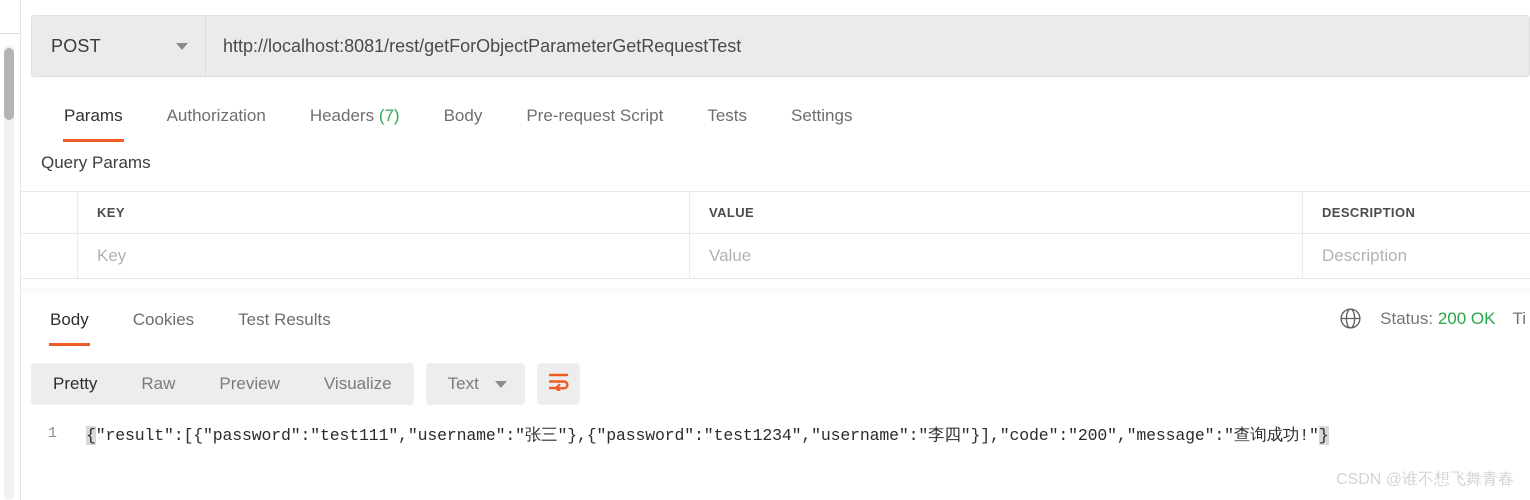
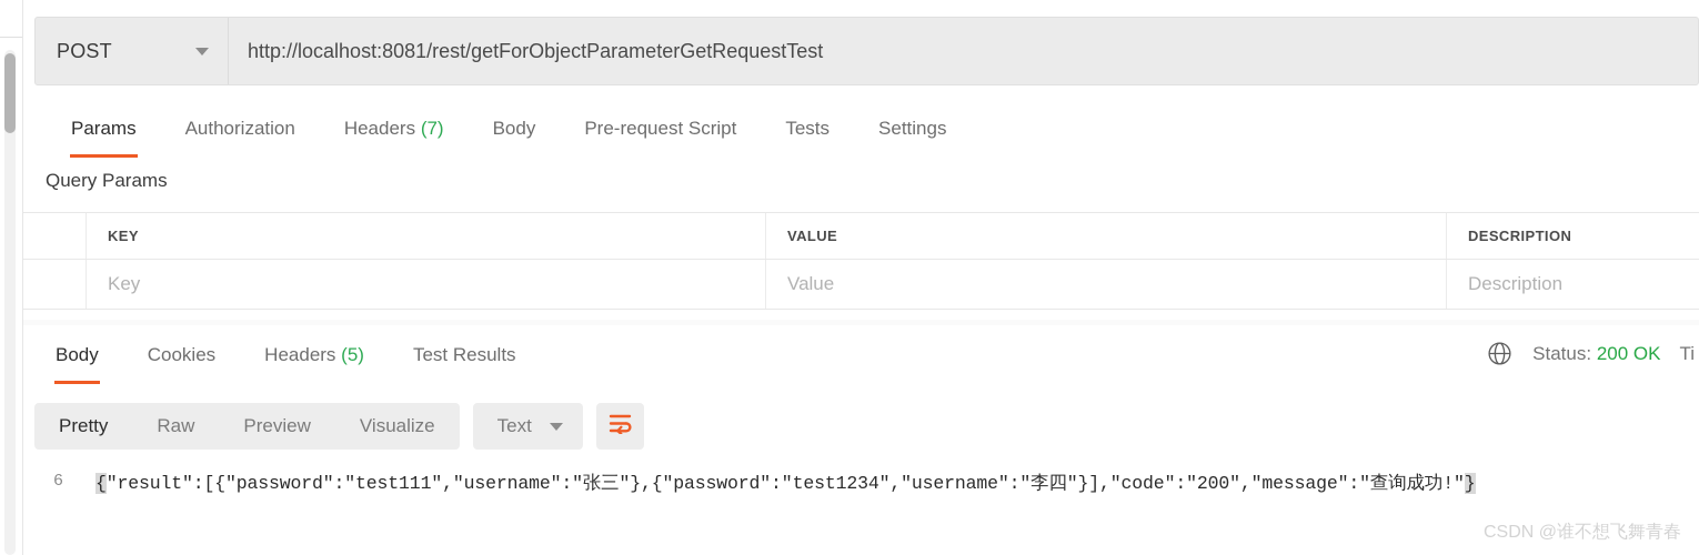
  POST
  http://localhost:8081/rest/getForObjectParameterGetRequestTest
  Params
  Authorization
  Headers (7)
  Body
  Pre-request Script
  Tests
  Settings
  Query Params
  KEY
  VALUE
  DESCRIPTION
  Key
  Value
  Description
  Body
  Cookies
+ Headers (5)
  Test Results
  Status: 200 OK
  Ti
  Pretty
  Raw
  Preview
  Visualize
  Text
- 1
+ 6
  {"result":[{"password":"test111","username":"张三"},{"password":"test1234","username":"李四"}],"code":"200","message":"查询成功!"}
  CSDN @谁不想飞舞青春
